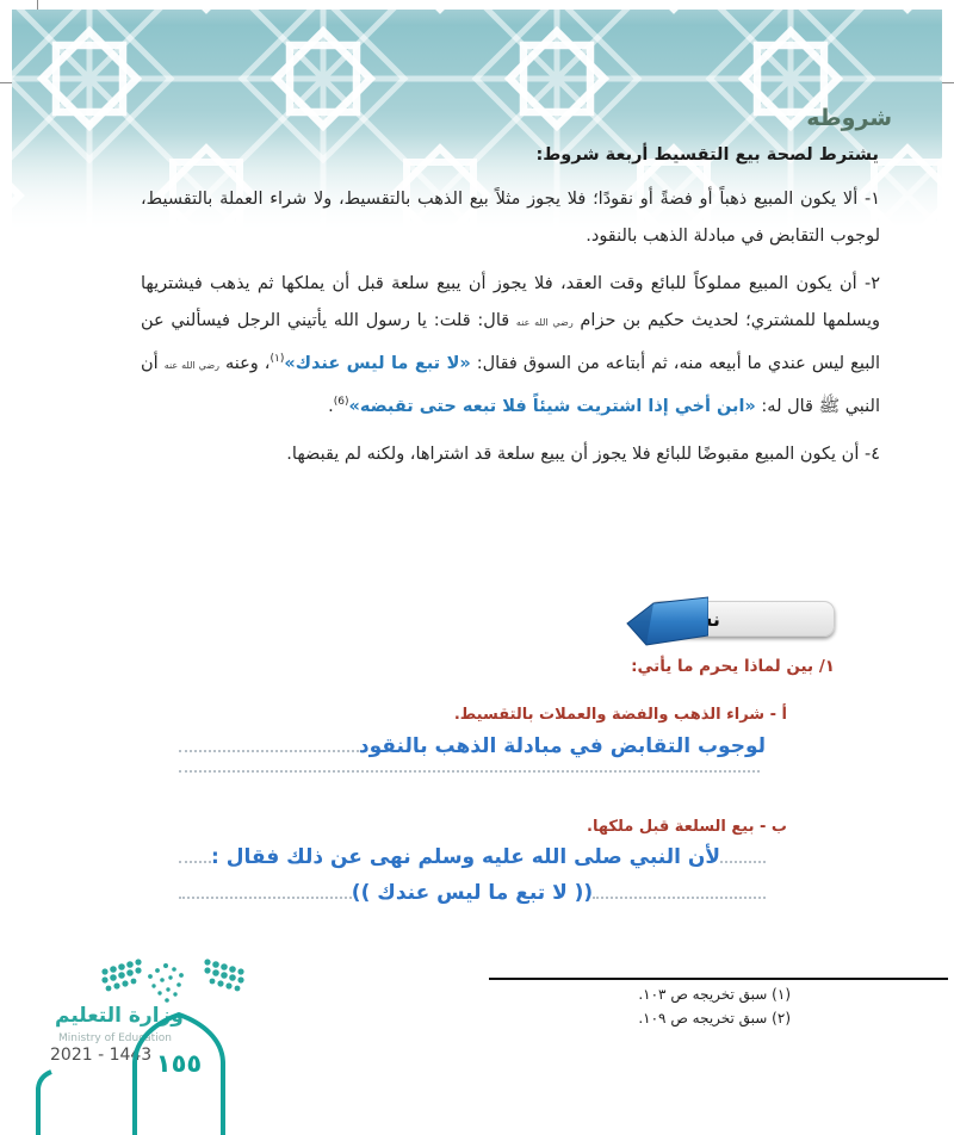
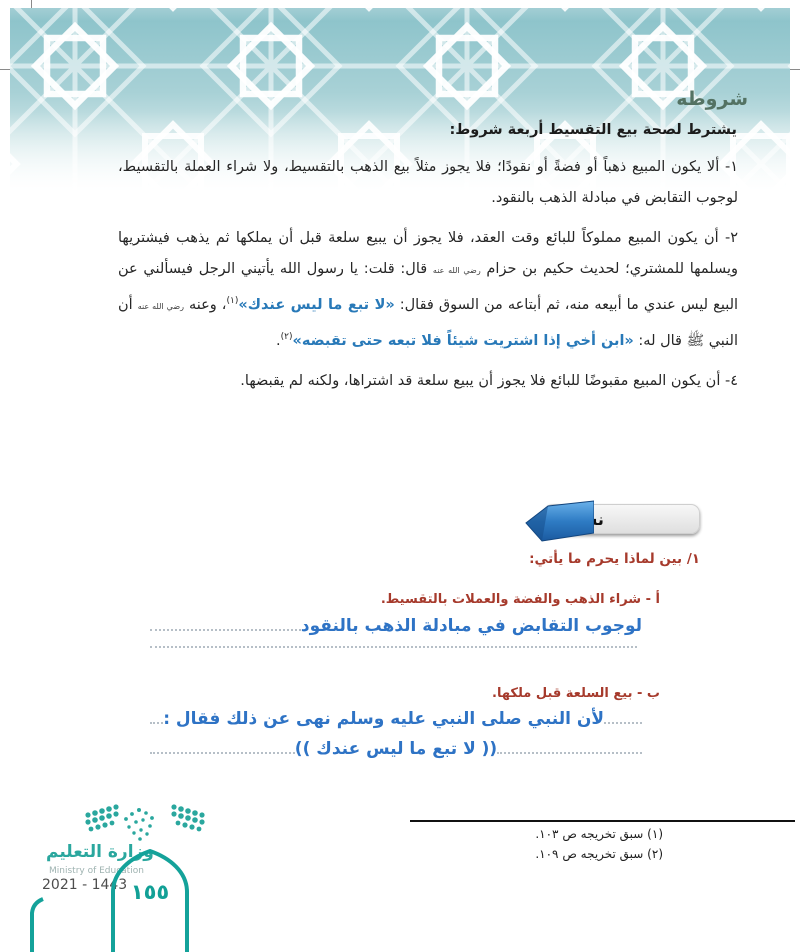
  شروطه
  يشترط لصحة بيع التقسيط أربعة شروط:
  ١- ألا يكون المبيع ذهباً أو فضةً أو نقودًا؛ فلا يجوز مثلاً بيع الذهب بالتقسيط، ولا شراء العملة بالتقسيط، لوجوب التقابض في مبادلة الذهب بالنقود.
- ٢- أن يكون المبيع مملوكاً للبائع وقت العقد، فلا يجوز أن يبيع سلعة قبل أن يملكها ثم يذهب فيشتريها ويسلمها للمشتري؛ لحديث حكيم بن حزام رضي الله عنه قال: قلت: يا رسول الله يأتيني الرجل فيسألني عن البيع ليس عندي ما أبيعه منه، ثم أبتاعه من السوق فقال: «لا تبع ما ليس عندك»(١)، وعنه رضي الله عنه أن النبي ﷺ قال له: «ابن أخي إذا اشتريت شيئاً فلا تبعه حتى تقبضه»(6).
+ ٢- أن يكون المبيع مملوكاً للبائع وقت العقد، فلا يجوز أن يبيع سلعة قبل أن يملكها ثم يذهب فيشتريها ويسلمها للمشتري؛ لحديث حكيم بن حزام رضي الله عنه قال: قلت: يا رسول الله يأتيني الرجل فيسألني عن البيع ليس عندي ما أبيعه منه، ثم أبتاعه من السوق فقال: «لا تبع ما ليس عندك»(١)، وعنه رضي الله عنه أن النبي ﷺ قال له: «ابن أخي إذا اشتريت شيئاً فلا تبعه حتى تقبضه»(٢).
  ٤- أن يكون المبيع مقبوضًا للبائع فلا يجوز أن يبيع سلعة قد اشتراها، ولكنه لم يقبضها.
  ١/ بين لماذا يحرم ما يأتي:
  أ - شراء الذهب والفضة والعملات بالتقسيط.
  لوجوب التقابض في مبادلة الذهب بالنقود
  ب - بيع السلعة قبل ملكها.
- لأن النبي صلى الله عليه وسلم نهى عن ذلك فقال :
+ لأن النبي صلى النبي عليه وسلم نهى عن ذلك فقال :
  (( لا تبع ما ليس عندك ))
  (١) سبق تخريجه ص ١٠٣.
  (٢) سبق تخريجه ص ١٠٩.
  زارة التعليم
  Ministry of Eduation
  2021 - 143
  ١٥٥
